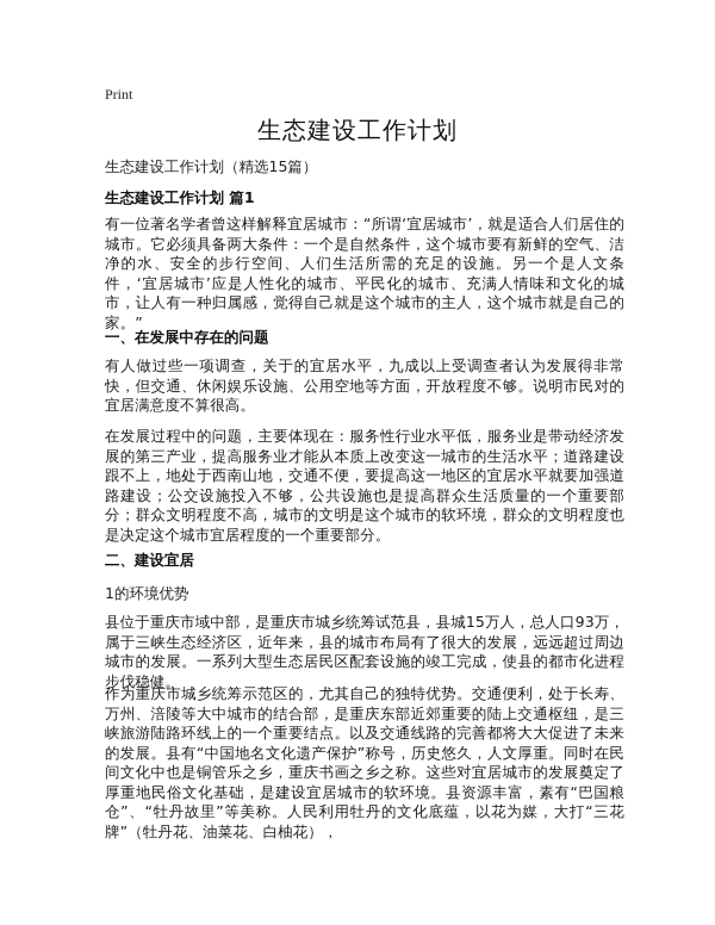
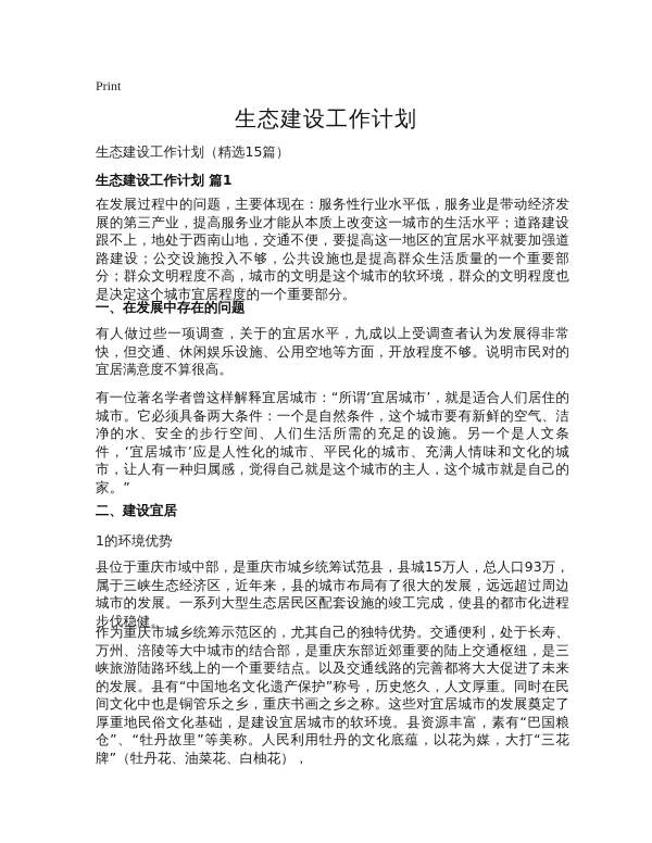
  Print
  生态建设工作计划
  生态建设工作计划（精选15篇）
  生态建设工作计划 篇1
- 有一位著名学者曾这样解释宜居城市：“所谓‘宜居城市’，就是适合人们居住的城市。它必须具备两大条件：一个是自然条件，这个城市要有新鲜的空气、洁净的水、安全的步行空间、人们生活所需的充足的设施。另一个是人文条件，‘宜居城市’应是人性化的城市、平民化的城市、充满人情味和文化的城市，让人有一种归属感，觉得自己就是这个城市的主人，这个城市就是自己的家。”
+ 在发展过程中的问题，主要体现在：服务性行业水平低，服务业是带动经济发展的第三产业，提高服务业才能从本质上改变这一城市的生活水平；道路建设跟不上，地处于西南山地，交通不便，要提高这一地区的宜居水平就要加强道路建设；公交设施投入不够，公共设施也是提高群众生活质量的一个重要部分；群众文明程度不高，城市的文明是这个城市的软环境，群众的文明程度也是决定这个城市宜居程度的一个重要部分。
  一、在发展中存在的问题
  有人做过些一项调查，关于的宜居水平，九成以上受调查者认为发展得非常快，但交通、休闲娱乐设施、公用空地等方面，开放程度不够。说明市民对的宜居满意度不算很高。
- 在发展过程中的问题，主要体现在：服务性行业水平低，服务业是带动经济发展的第三产业，提高服务业才能从本质上改变这一城市的生活水平；道路建设跟不上，地处于西南山地，交通不便，要提高这一地区的宜居水平就要加强道路建设；公交设施投入不够，公共设施也是提高群众生活质量的一个重要部分；群众文明程度不高，城市的文明是这个城市的软环境，群众的文明程度也是决定这个城市宜居程度的一个重要部分。
+ 有一位著名学者曾这样解释宜居城市：“所谓‘宜居城市’，就是适合人们居住的城市。它必须具备两大条件：一个是自然条件，这个城市要有新鲜的空气、洁净的水、安全的步行空间、人们生活所需的充足的设施。另一个是人文条件，‘宜居城市’应是人性化的城市、平民化的城市、充满人情味和文化的城市，让人有一种归属感，觉得自己就是这个城市的主人，这个城市就是自己的家。”
  二、建设宜居
  1的环境优势
  县位于重庆市域中部，是重庆市城乡统筹试范县，县城15万人，总人口93万，属于三峡生态经济区，近年来，县的城市布局有了很大的发展，远远超过周边城市的发展。一系列大型生态居民区配套设施的竣工完成，使县的都市化进程步伐稳健。
  作为重庆市城乡统筹示范区的，尤其自己的独特优势。交通便利，处于长寿、万州、涪陵等大中城市的结合部，是重庆东部近郊重要的陆上交通枢纽，是三峡旅游陆路环线上的一个重要结点。以及交通线路的完善都将大大促进了未来的发展。县有“中国地名文化遗产保护”称号，历史悠久，人文厚重。同时在民间文化中也是铜管乐之乡，重庆书画之乡之称。这些对宜居城市的发展奠定了厚重地民俗文化基础，是建设宜居城市的软环境。县资源丰富，素有“巴国粮仓”、“牡丹故里”等美称。人民利用牡丹的文化底蕴，以花为媒，大打“三花牌”（牡丹花、油菜花、白柚花），
